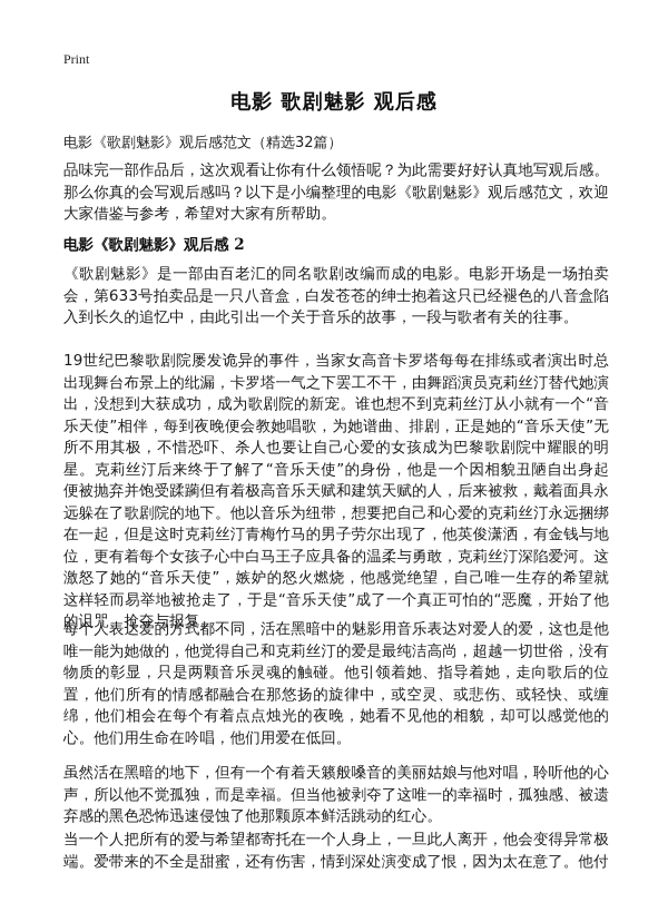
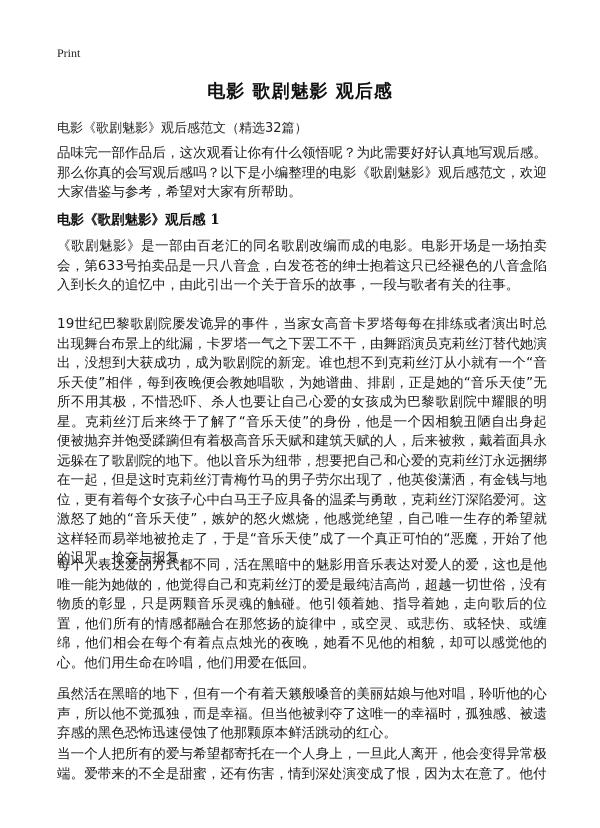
  Print
  电影 歌剧魅影 观后感
  电影《歌剧魅影》观后感范文（精选32篇）
  品味完一部作品后，这次观看让你有什么领悟呢？为此需要好好认真地写观后感。那么你真的会写观后感吗？以下是小编整理的电影《歌剧魅影》观后感范文，欢迎大家借鉴与参考，希望对大家有所帮助。
- 电影《歌剧魅影》观后感 2
+ 电影《歌剧魅影》观后感 1
  《歌剧魅影》是一部由百老汇的同名歌剧改编而成的电影。电影开场是一场拍卖会，第633号拍卖品是一只八音盒，白发苍苍的绅士抱着这只已经褪色的八音盒陷入到长久的追忆中，由此引出一个关于音乐的故事，一段与歌者有关的往事。
  19世纪巴黎歌剧院屡发诡异的事件，当家女高音卡罗塔每每在排练或者演出时总出现舞台布景上的纰漏，卡罗塔一气之下罢工不干，由舞蹈演员克莉丝汀替代她演出，没想到大获成功，成为歌剧院的新宠。谁也想不到克莉丝汀从小就有一个“音乐天使”相伴，每到夜晚便会教她唱歌，为她谱曲、排剧，正是她的“音乐天使”无所不用其极，不惜恐吓、杀人也要让自己心爱的女孩成为巴黎歌剧院中耀眼的明星。克莉丝汀后来终于了解了“音乐天使”的身份，他是一个因相貌丑陋自出身起便被抛弃并饱受蹂躏但有着极高音乐天赋和建筑天赋的人，后来被救，戴着面具永远躲在了歌剧院的地下。他以音乐为纽带，想要把自己和心爱的克莉丝汀永远捆绑在一起，但是这时克莉丝汀青梅竹马的男子劳尔出现了，他英俊潇洒，有金钱与地位，更有着每个女孩子心中白马王子应具备的温柔与勇敢，克莉丝汀深陷爱河。这激怒了她的“音乐天使”，嫉妒的怒火燃烧，他感觉绝望，自己唯一生存的希望就这样轻而易举地被抢走了，于是“音乐天使”成了一个真正可怕的“恶魔，开始了他的诅咒、抢夺与报复。
  每个人表达爱的方式都不同，活在黑暗中的魅影用音乐表达对爱人的爱，这也是他唯一能为她做的，他觉得自己和克莉丝汀的爱是最纯洁高尚，超越一切世俗，没有物质的彰显，只是两颗音乐灵魂的触碰。他引领着她、指导着她，走向歌后的位置，他们所有的情感都融合在那悠扬的旋律中，或空灵、或悲伤、或轻快、或缠绵，他们相会在每个有着点点烛光的夜晚，她看不见他的相貌，却可以感觉他的心。他们用生命在吟唱，他们用爱在低回。
  虽然活在黑暗的地下，但有一个有着天籁般嗓音的美丽姑娘与他对唱，聆听他的心声，所以他不觉孤独，而是幸福。但当他被剥夺了这唯一的幸福时，孤独感、被遗弃感的黑色恐怖迅速侵蚀了他那颗原本鲜活跳动的红心。
  当一个人把所有的爱与希望都寄托在一个人身上，一旦此人离开，他会变得异常极端。爱带来的不全是甜蜜，还有伤害，情到深处演变成了恨，因为太在意了。他付
